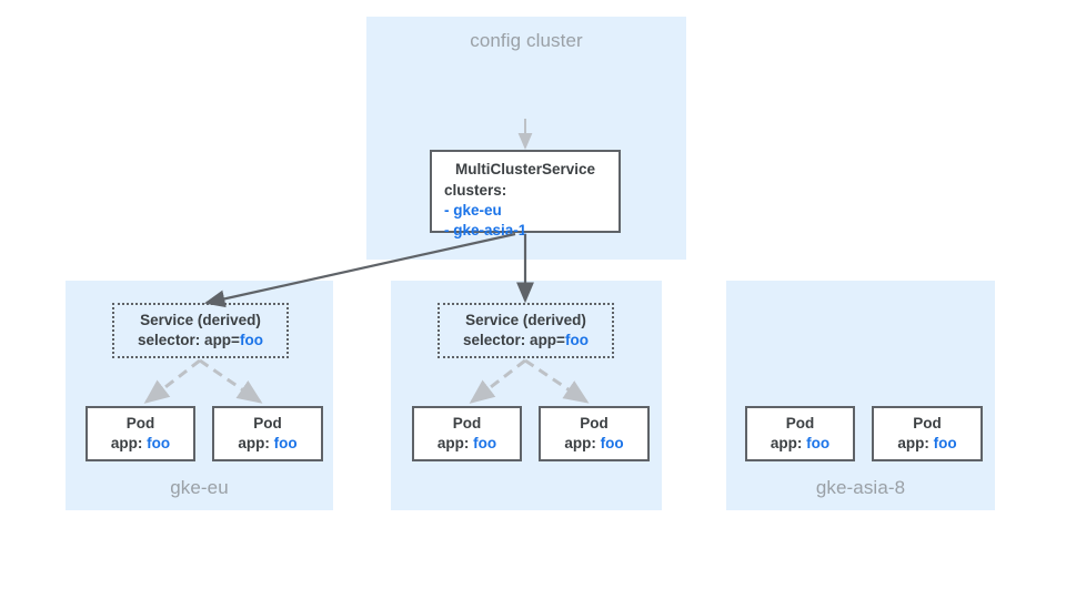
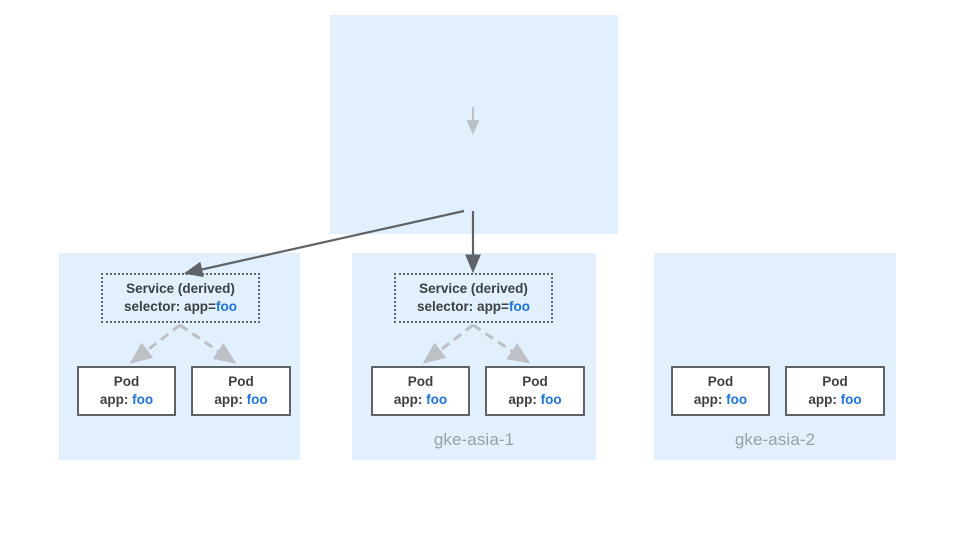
- config cluster
- MultiClusterService
- clusters:
- - gke-eu
- - gke-asia-1
- gke-eu
  Service (derived)
  selector: app=foo
  Pod
  app: foo
  Pod
  app: foo
+ gke-asia-1
  Service (derived)
  selector: app=foo
  Pod
  app: foo
  Pod
  app: foo
- gke-asia-8
+ gke-asia-2
  Pod
  app: foo
  Pod
  app: foo
